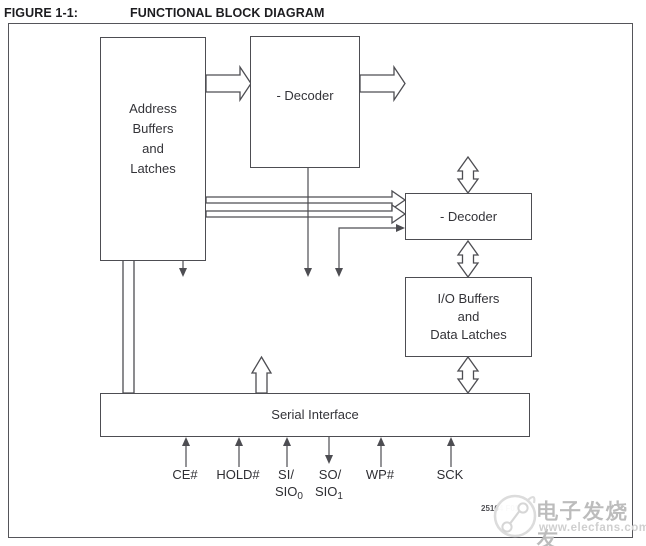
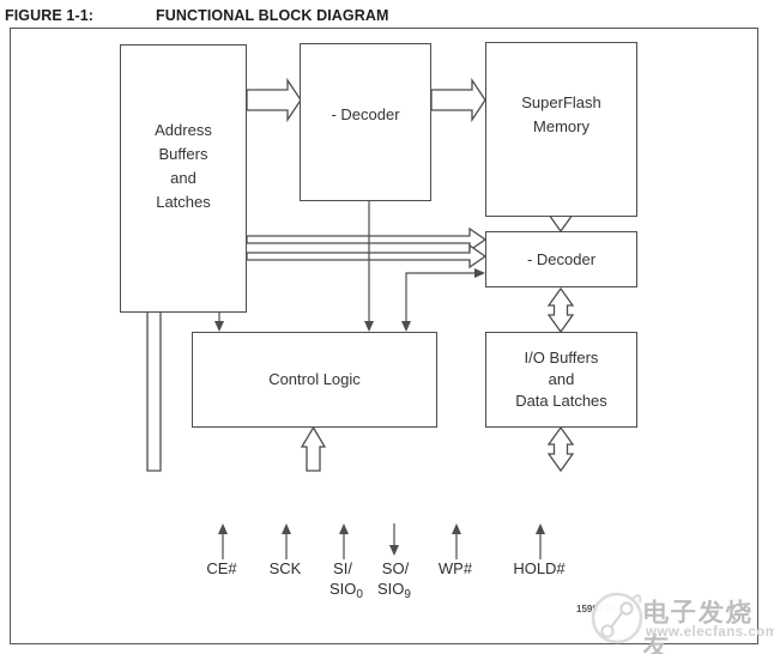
  FIGURE 1-1:
  FUNCTIONAL BLOCK DIAGRAM
  Address
  Buffers
  and
  Latches
  - Decoder
+ SuperFlash
+ Memory
  - Decoder
+ Control Logic
  I/O Buffers
  and
  Data Latches
- Serial Interface
  CE#
- HOLD#
+ SCK
  SI/
  SO/
  WP#
- SCK
+ HOLD#
  SIO0
- SIO1
+ SIO9
- 25164 F01
+ 15994 F01
  电子发烧友
  www.elecfans.com
